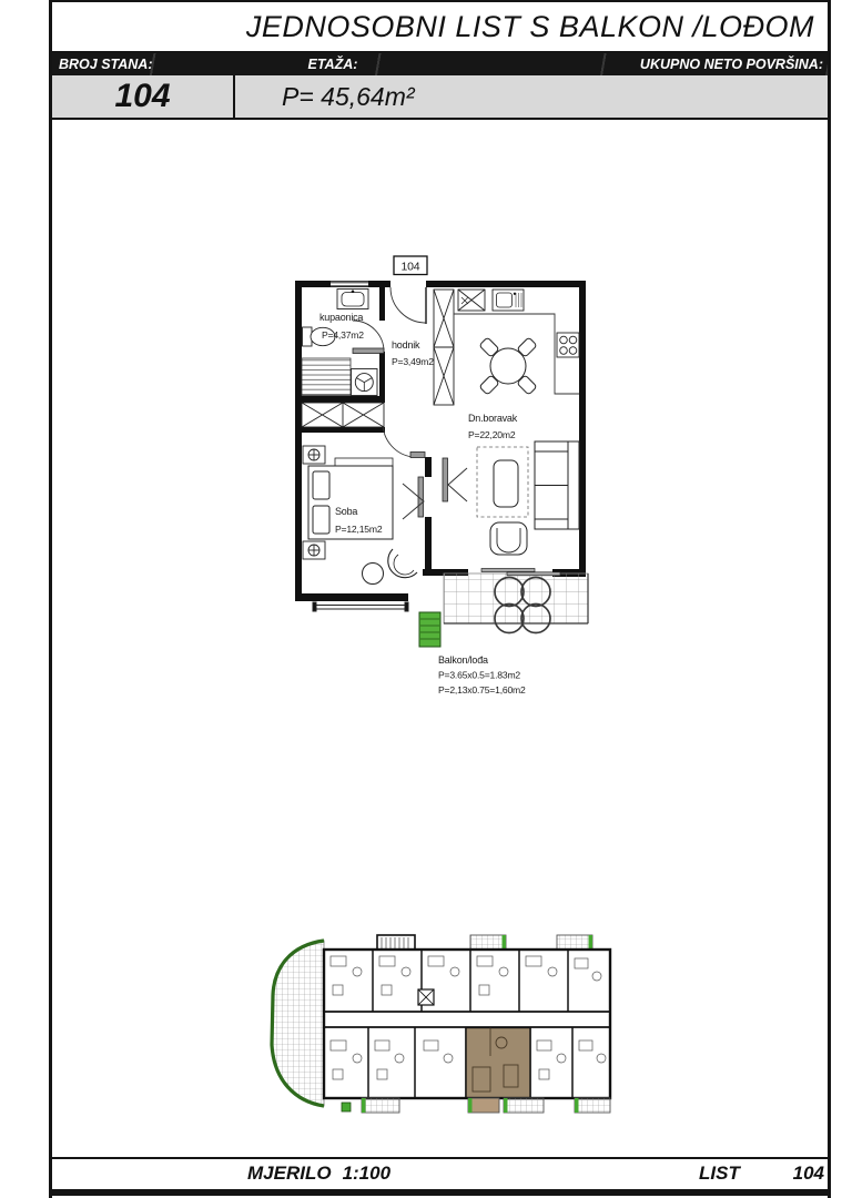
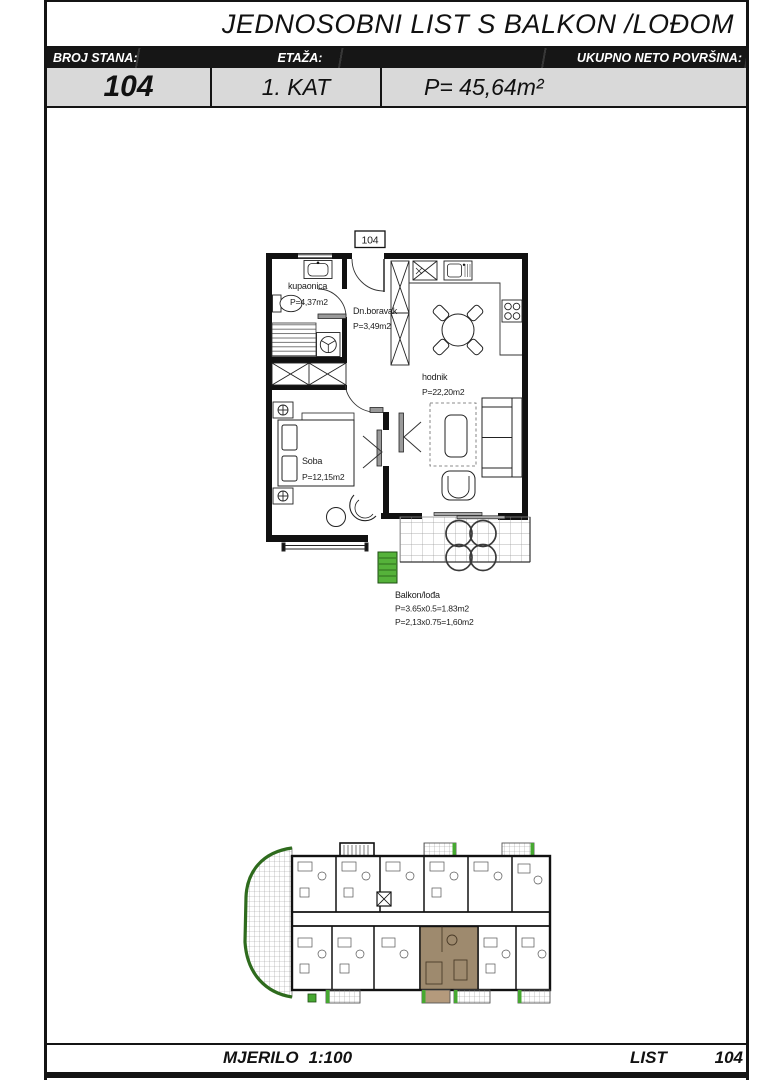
  JEDNOSOBNI LIST S BALKON /LOĐOM
  104
+ 1. KAT
  P= 45,64m²
  104
  kupaonica
  P=4,37m2
- hodnik
+ Dn.boravak
  P=3,49m2
- Dn.boravak
+ hodnik
  P=22,20m2
  Soba
  P=12,15m2
  Balkon/lođa
  P=3.65x0.5=1.83m2
  P=2,13x0.75=1,60m2
  MJERILO
  1:100
  LIST
  104
